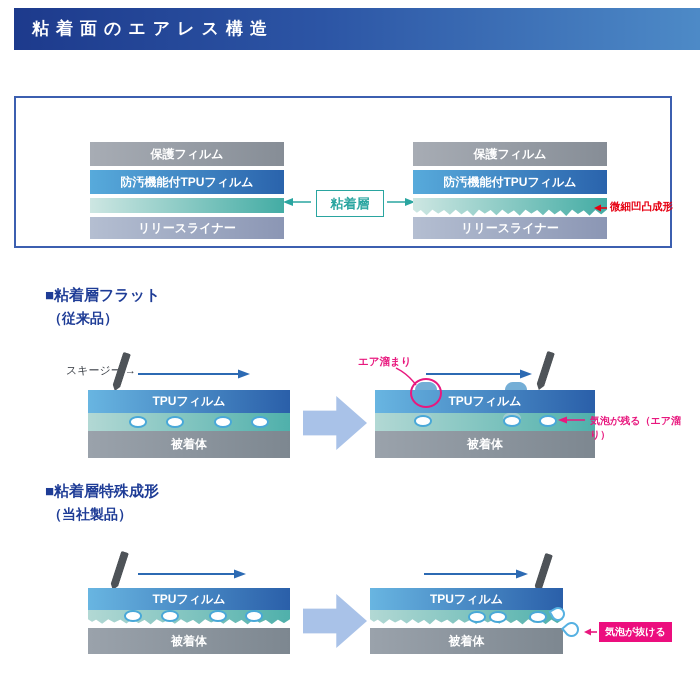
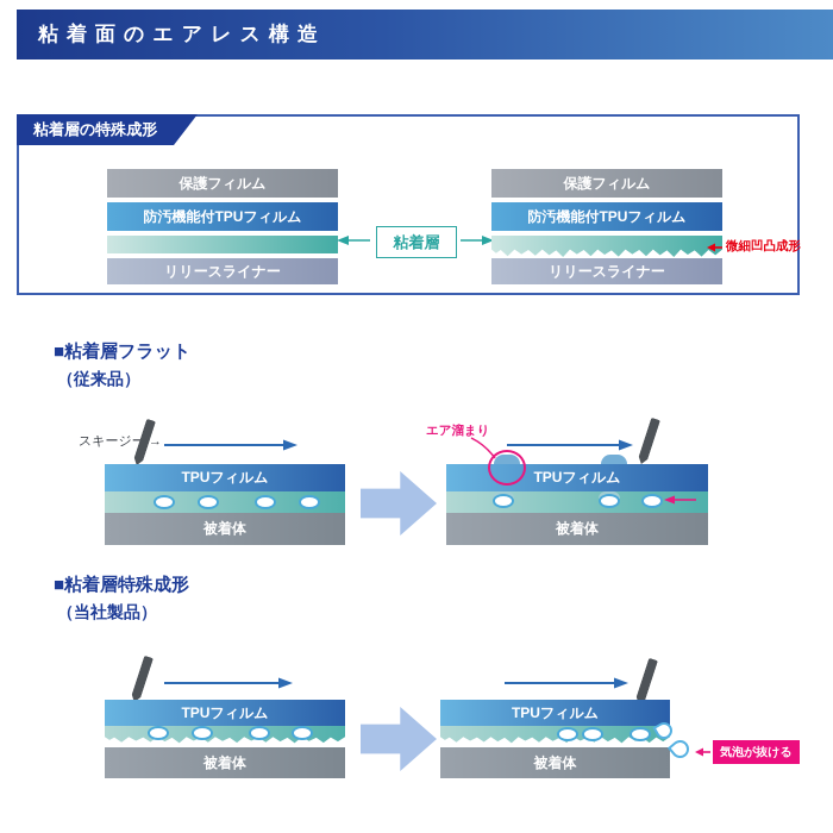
  粘着面のエアレス構造
+ 粘着層の特殊成形
  保護フィルム
  防汚機能付TPUフィルム
  リリースライナー
  粘着層
  保護フィルム
  防汚機能付TPUフィルム
  リリースライナー
  微細凹凸成形
  ■粘着層フラット
  （従来品）
  スキージー →
  TPUフィルム
  被着体
  エア溜まり
  TPUフィルム
  被着体
- 気泡が残る（エア溜り）
  ■粘着層特殊成形
  （当社製品）
  TPUフィルム
  被着体
  TPUフィルム
  被着体
  気泡が抜ける
